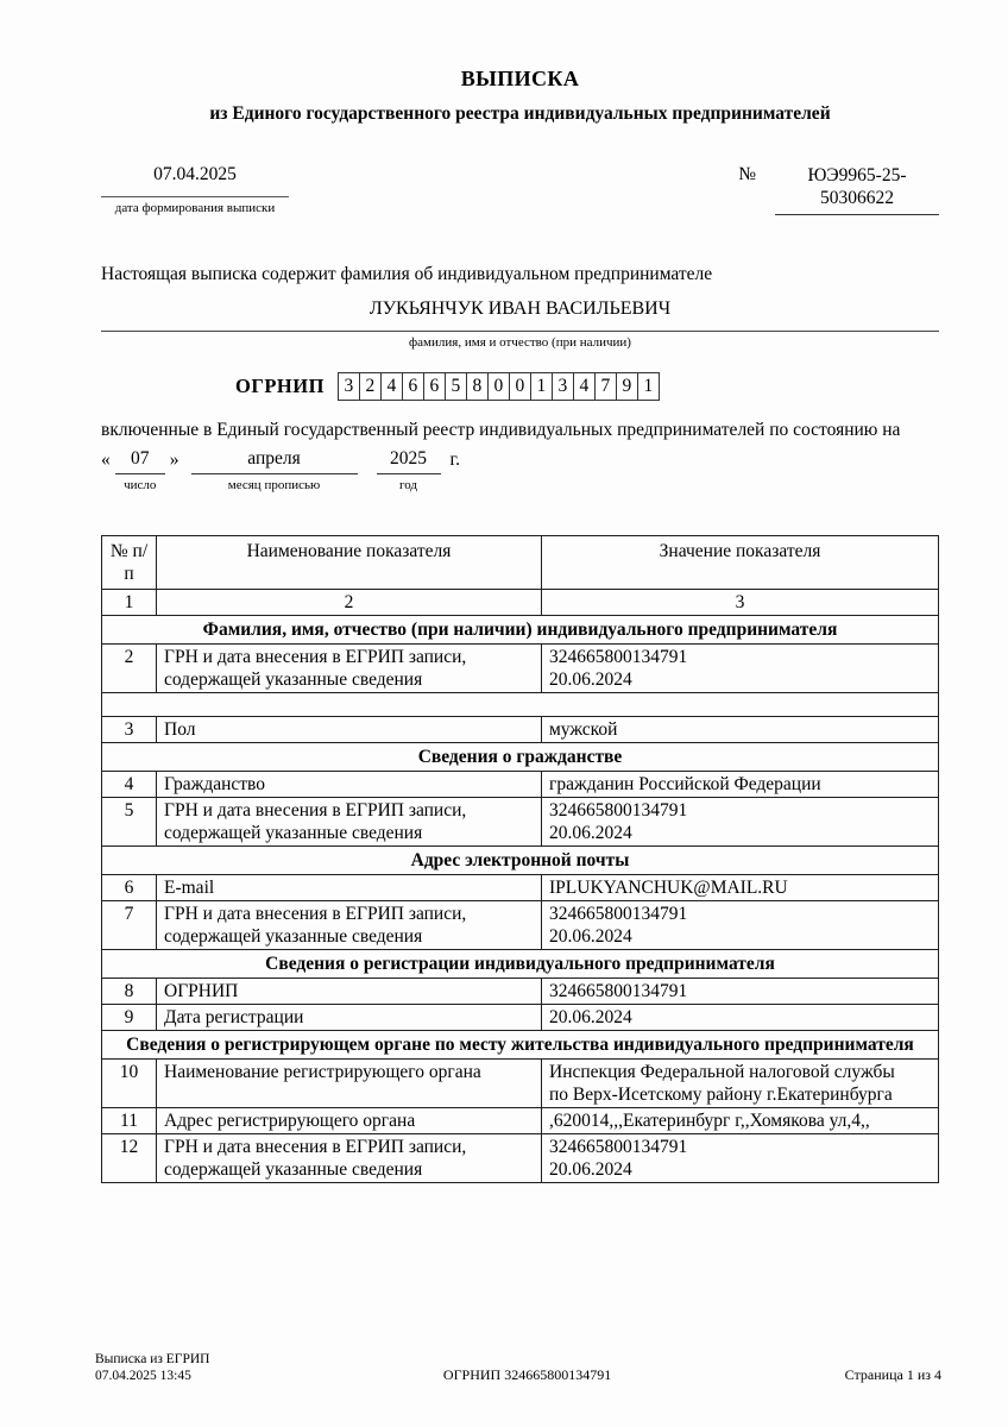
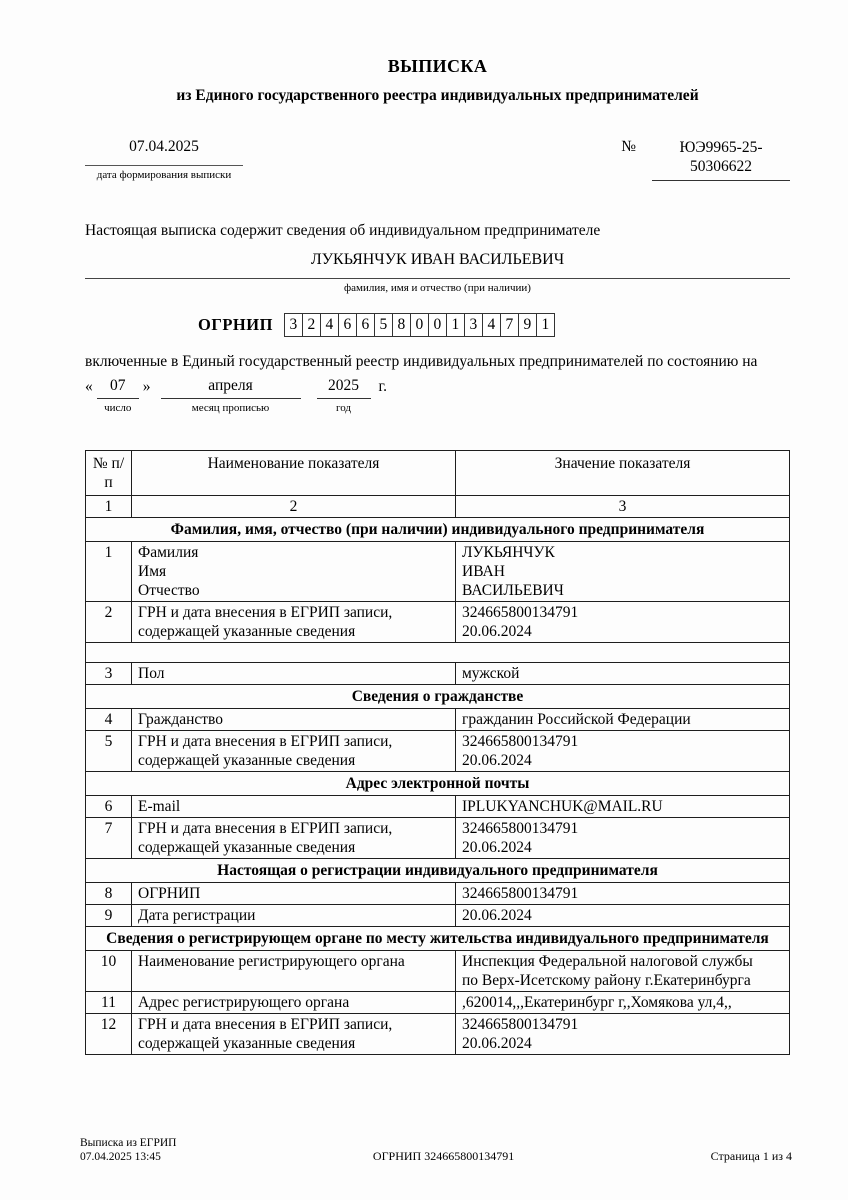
  ВЫПИСКА
  из Единого государственного реестра индивидуальных предпринимателей
  07.04.2025
  дата формирования выписки
  №
  ЮЭ9965-25-
  50306622
- Настоящая выписка содержит фамилия об индивидуальном предпринимателе
+ Настоящая выписка содержит сведения об индивидуальном предпринимателе
  ЛУКЬЯНЧУК ИВАН ВАСИЛЬЕВИЧ
  фамилия, имя и отчество (при наличии)
  ОГРНИП
  3
  2
  4
  6
  6
  5
  8
  0
  0
  1
  3
  4
  7
  9
  1
  включенные в Единый государственный реестр индивидуальных предпринимателей по состоянию на
  «
  07
  число
  »
  апреля
  месяц прописью
  2025
  год
  г.
  № п/п	Наименование показателя	Значение показателя
  1	2	3
  Фамилия, имя, отчество (при наличии) индивидуального предпринимателя
+ 1	ФамилияИмяОтчество	ЛУКЬЯНЧУКИВАНВАСИЛЬЕВИЧ
  2	ГРН и дата внесения в ЕГРИП записи,содержащей указанные сведения	32466580013479120.06.2024
  3	Пол	мужской
  Сведения о гражданстве
  4	Гражданство	гражданин Российской Федерации
  5	ГРН и дата внесения в ЕГРИП записи,содержащей указанные сведения	32466580013479120.06.2024
  Адрес электронной почты
  6	E-mail	IPLUKYANCHUK@MAIL.RU
  7	ГРН и дата внесения в ЕГРИП записи,содержащей указанные сведения	32466580013479120.06.2024
- Сведения о регистрации индивидуального предпринимателя
+ Настоящая о регистрации индивидуального предпринимателя
  8	ОГРНИП	324665800134791
  9	Дата регистрации	20.06.2024
  Сведения о регистрирующем органе по месту жительства индивидуального предпринимателя
  10	Наименование регистрирующего органа	Инспекция Федеральной налоговой службыпо Верх-Исетскому району г.Екатеринбурга
  11	Адрес регистрирующего органа	,620014,,,Екатеринбург г,,Хомякова ул,4,,
  12	ГРН и дата внесения в ЕГРИП записи,содержащей указанные сведения	32466580013479120.06.2024
  Выписка из ЕГРИП
  07.04.2025 13:45
  ОГРНИП 324665800134791
  Страница 1 из 4
